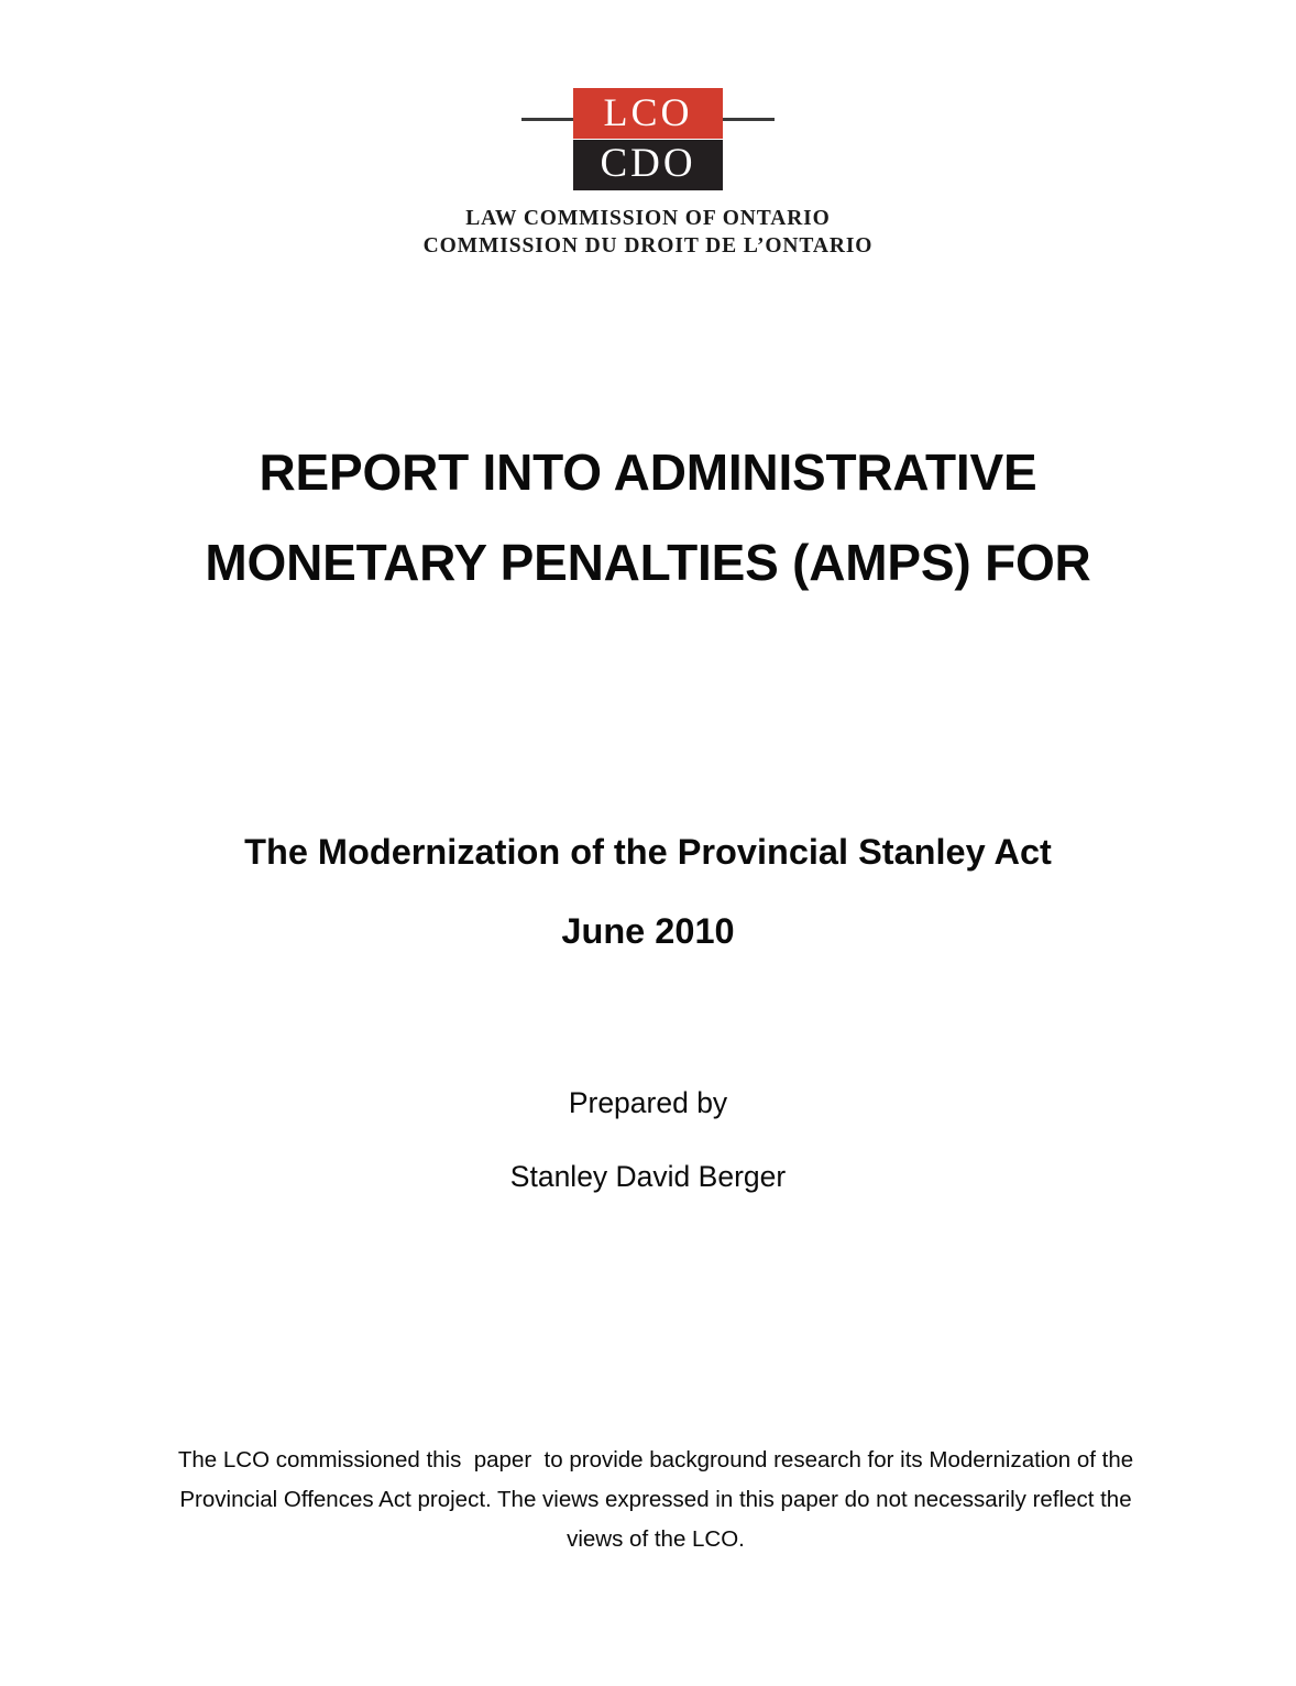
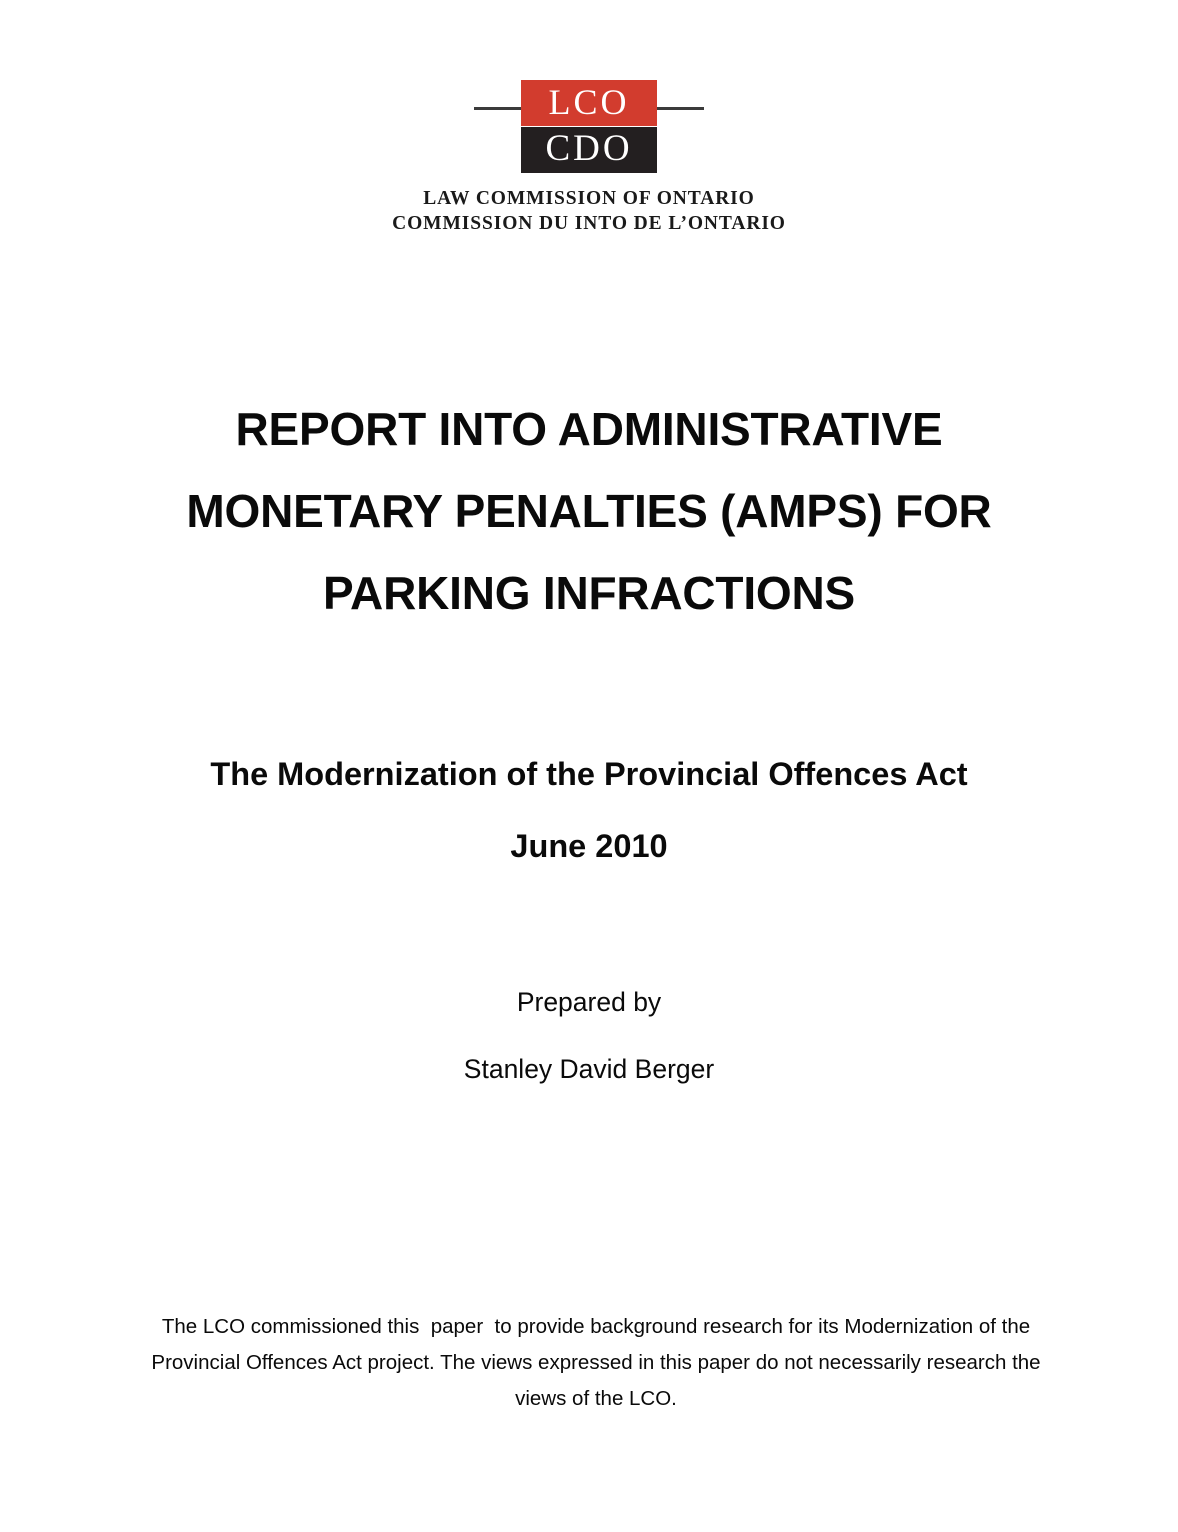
  LCO
  CDO
  LAW COMMISSION OF ONTARIO
- COMMISSION DU DROIT DE L’ONTARIO
+ COMMISSION DU INTO DE L’ONTARIO
  REPORT INTO ADMINISTRATIVE
  MONETARY PENALTIES (AMPS) FOR
+ PARKING INFRACTIONS
- The Modernization of the Provincial Stanley Act
+ The Modernization of the Provincial Offences Act
  June 2010
  Prepared by
  Stanley David Berger
- The LCO commissioned this paper to provide background research for its Modernization of the Provincial Offences Act project. The views expressed in this paper do not necessarily reflect the views of the LCO.
+ The LCO commissioned this paper to provide background research for its Modernization of the Provincial Offences Act project. The views expressed in this paper do not necessarily research the views of the LCO.
